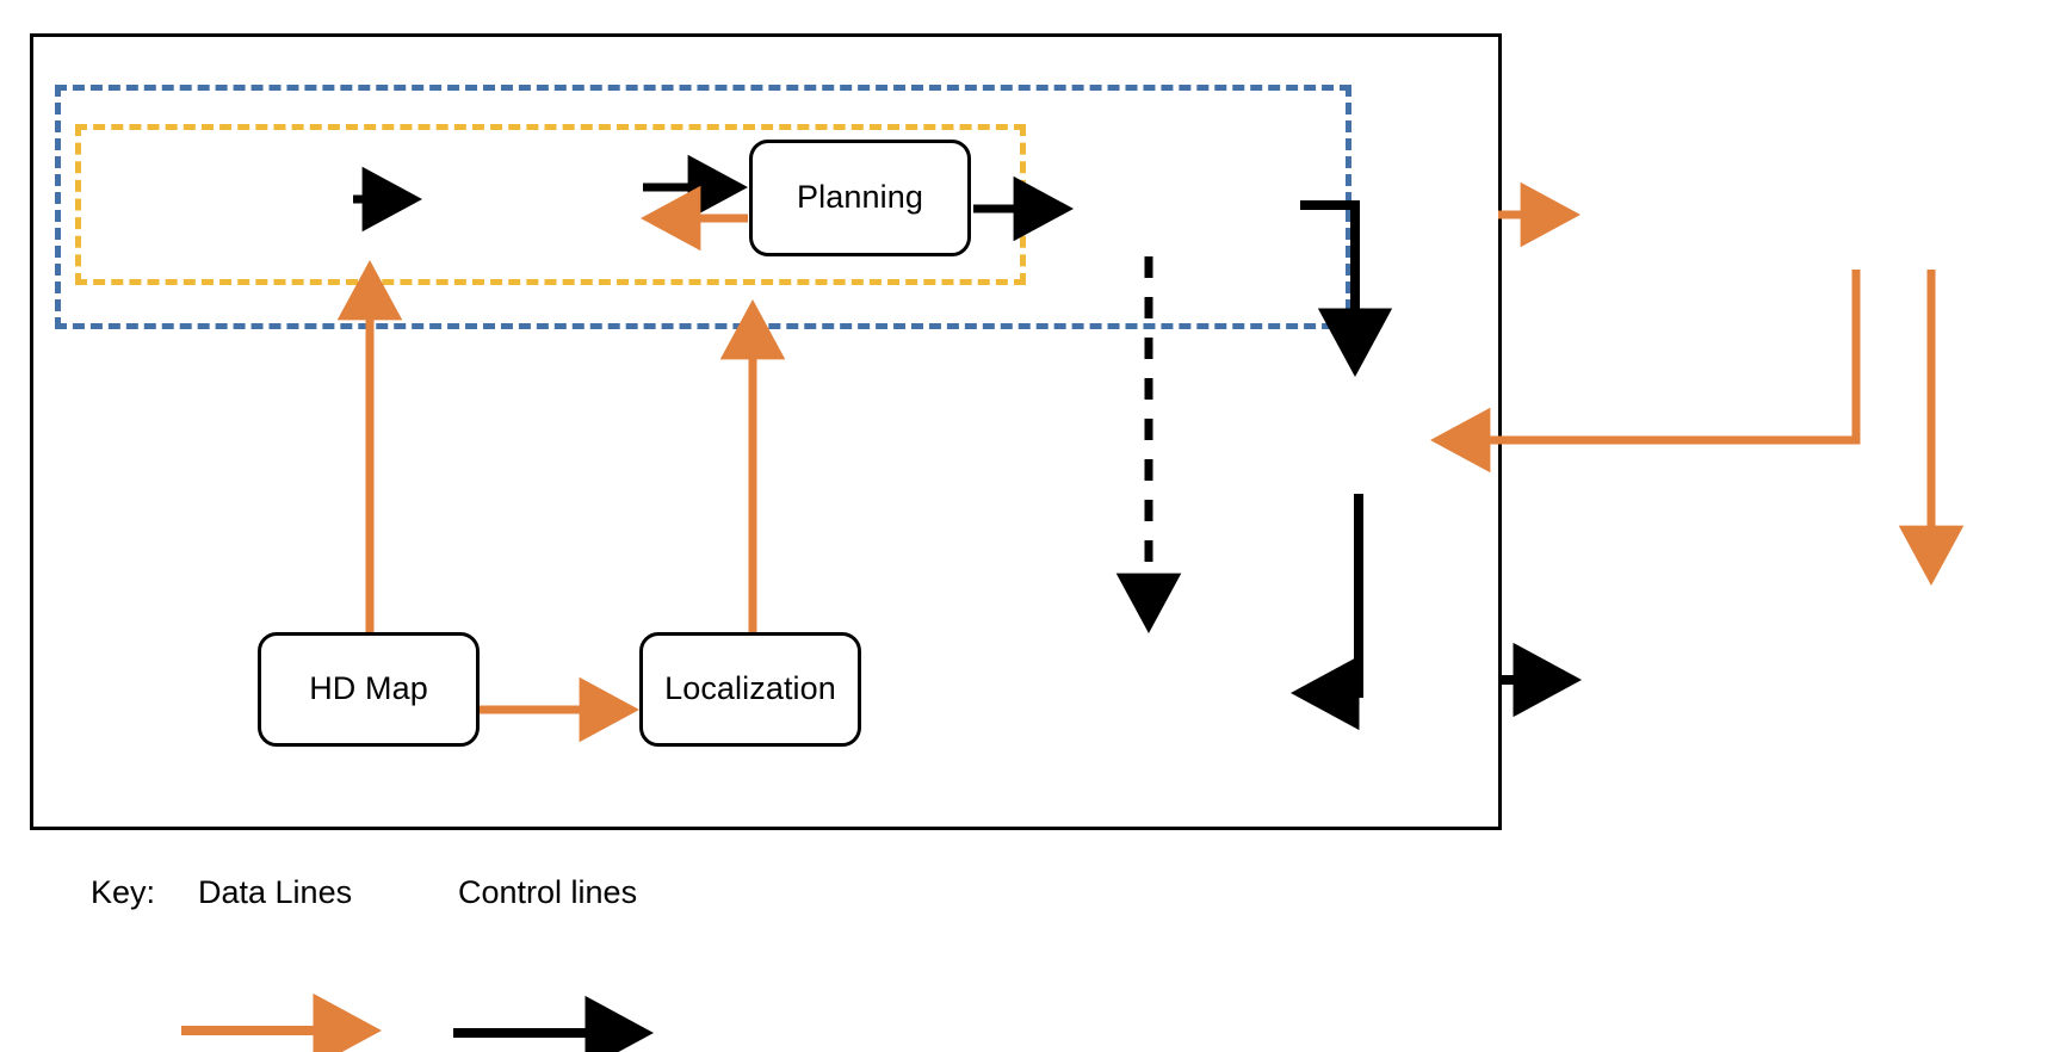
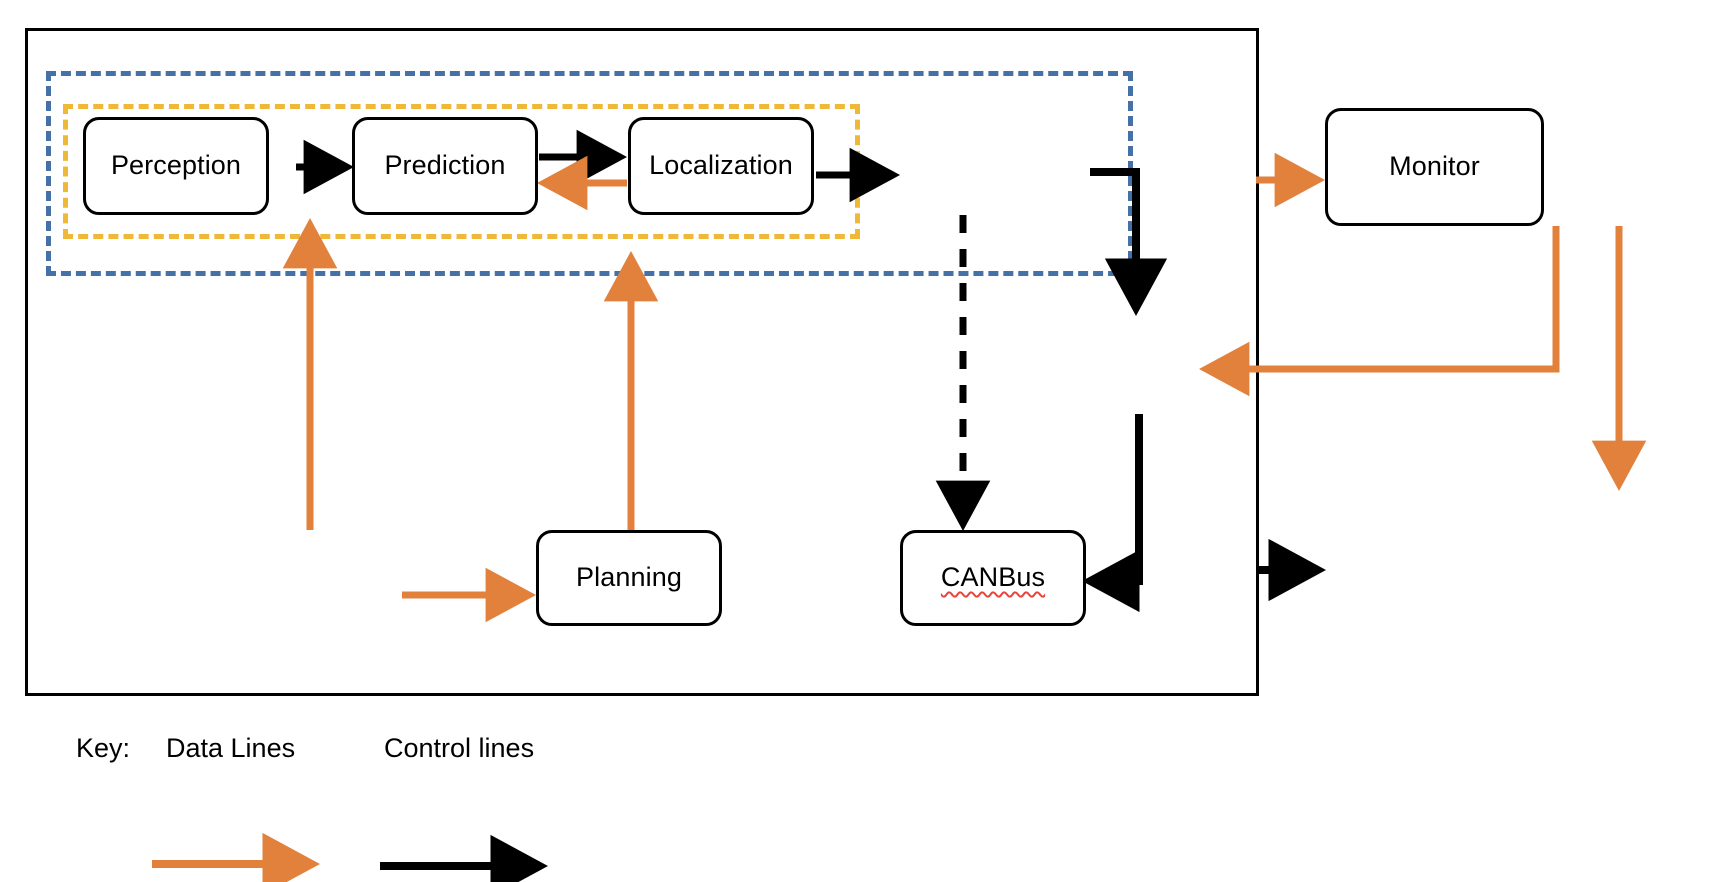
+ Perception
+ Prediction
- Planning
+ Localization
- HD Map
- Localization
+ Planning
+ CANBus
+ Monitor
  Key:
  Data Lines
  Control lines
